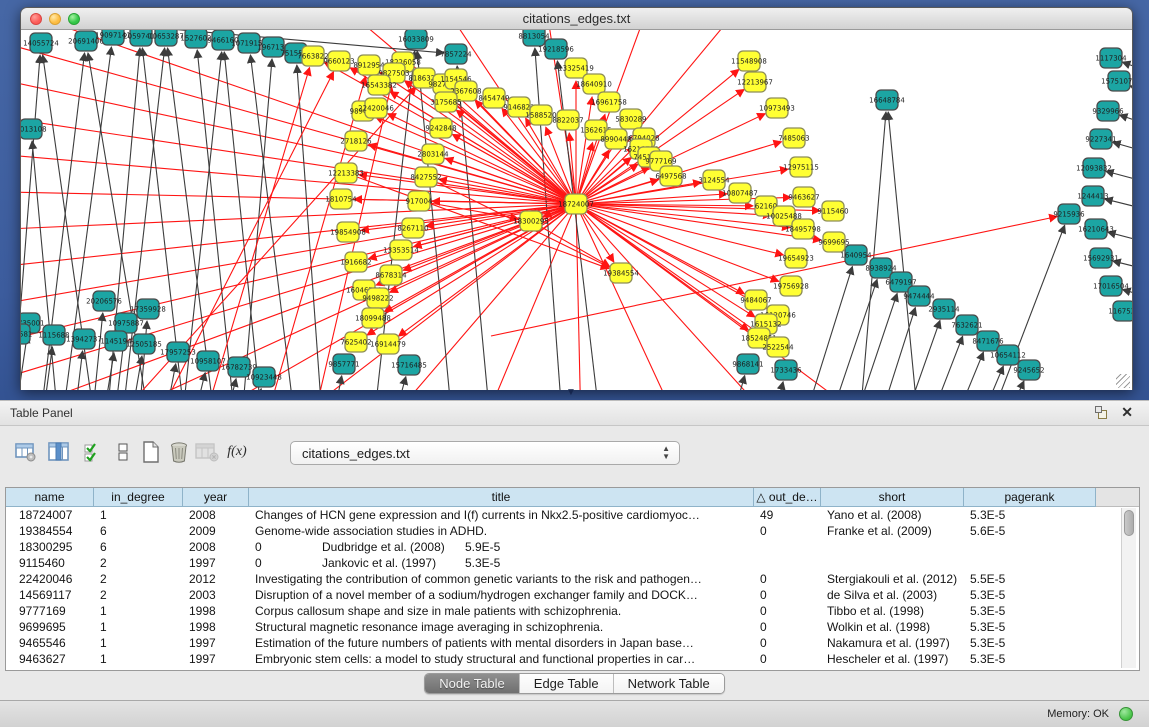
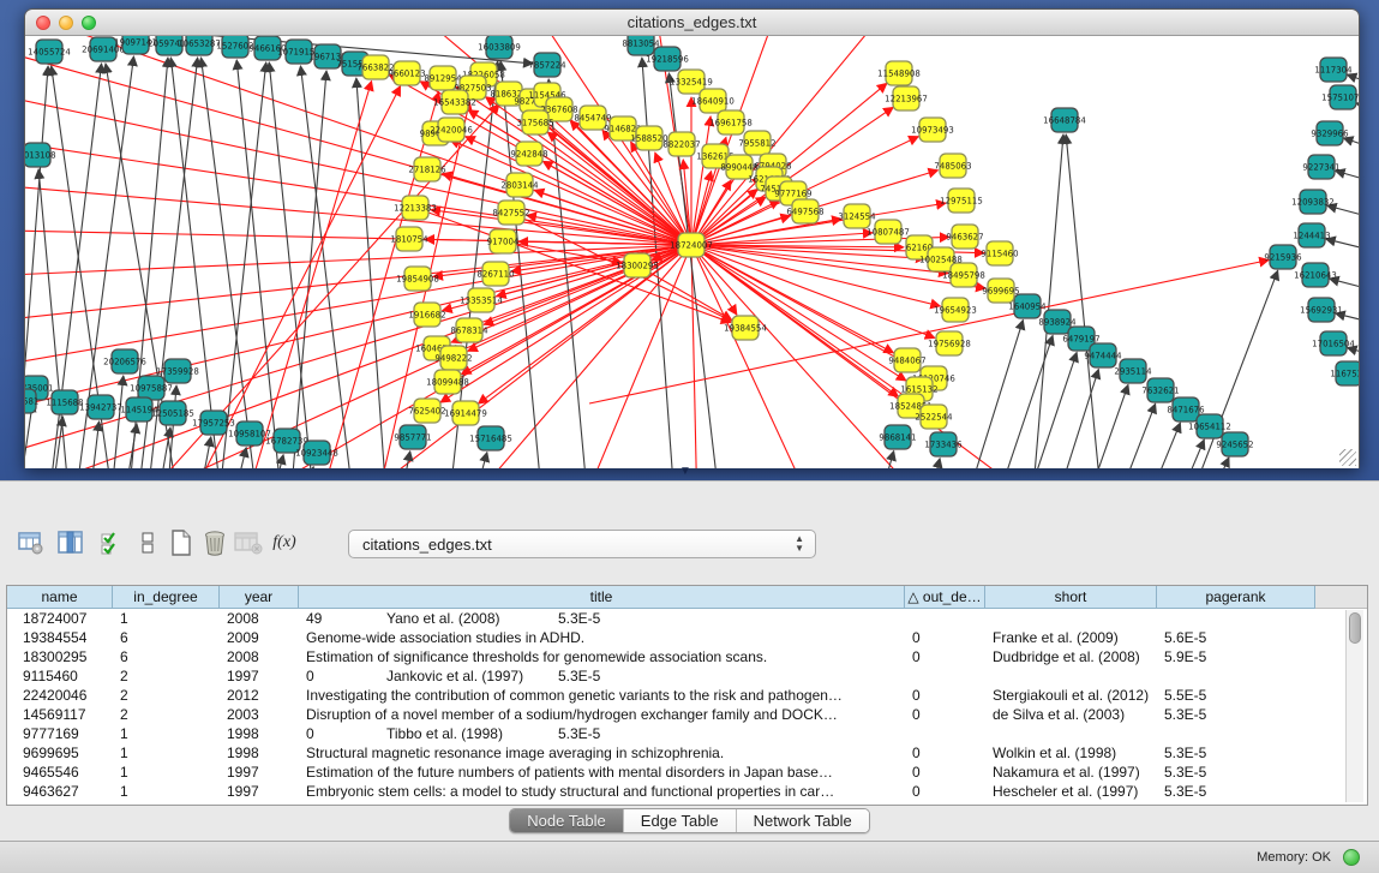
  citations_edges.txt
  18724007
  14055724
  2069140
  19097141
  2059741
  10653287
  1527602
  9466160
  1071915
  196713
  75155
  16033809
  7857224
  8813054
  19218596
  013108
  20206576
  17359928
  10975887
  1115688
  13942737
  1145194
  12505185
  17957253
  10958107
  1678273
  10923448
  9857771
  15716485
  16648784
  1117304
  1575107
  9329966
  9227341
  12093832
  1244413
  9215936
  16210643
  15692931
  17016504
  11675
  1640954
  8938924
  6479197
  9474444
  2935114
  7632621
  8471676
  10654112
  9245652
  1733436
  9868141
  7663822
  9660123
  8912954
  9827503
  81863
  1154546
  367608
  3175685
  8454749
  914682
  1588520
  13325419
  18640910
  16961758
  8822037
- 5830289
+ 7955812
  136261
  8990448
  9777169
  6497568
  11548908
  12213967
  10973493
  7485063
  12975115
  9463627
  10807487
  3124554
  6216
  10025488
  18495798
  9115460
  9699695
  19654923
  19756928
  9484067
  1615132
  185248
  2522544
  18300295
  917004
  8267110
  19854908
  13353514
  1916682
  8678314
  9498222
  18099488
  7625402
  16914479
  1810754
  12213383
  8427552
  2803144
  2718126
  22420046
  16543382
  9242848
  19384554
  ▼
- Table Panel
- ✕
  f(x)
  citations_edges.txt
  ▲
  ▼
  name
  in_degree
  year
  title
  △ out_de…
  short
  pagerank
  18724007
  1
  2008
- Changes of HCN gene expression and I(f) currents in Nkx2.5-positive cardiomyoc…
  49
  Yano et al. (2008)
  5.3E-5
  19384554
  6
  2009
  Genome-wide association studies in ADHD.
  0
  Franke et al. (2009)
  5.6E-5
  18300295
  6
  2008
+ Estimation of significance thresholds for genomewide association scans.
  0
  Dudbridge et al. (2008)
  5.9E-5
  9115460
  2
  1997
  0
  Jankovic et al. (1997)
  5.3E-5
  22420046
  2
  2012
  Investigating the contribution of common genetic variants to the risk and pathogen…
  0
  Stergiakouli et al. (2012)
  5.5E-5
  14569117
  2
  2003
  Disruption of a novel member of a sodium/hydrogen exchanger family and DOCK…
  0
  de Silva et al. (2003)
  5.3E-5
  9777169
  1
  1998
- Corpus callosum shape and size in male patients with schizophrenia.
  0
  Tibbo et al. (1998)
  5.3E-5
  9699695
  1
  1998
  Structural magnetic resonance image averaging in schizophrenia.
  0
  Wolkin et al. (1998)
  5.3E-5
  9465546
  1
  1997
  Estimation of the future numbers of patients with mental disorders in Japan base…
  0
  Nakamura et al. (1997)
  5.3E-5
  9463627
  1
  1997
  Embryonic stem cells: a model to study structural and functional properties in car…
  0
  Hescheler et al. (1997)
  5.3E-5
  Node Table
  Edge Table
  Network Table
  Memory: OK
